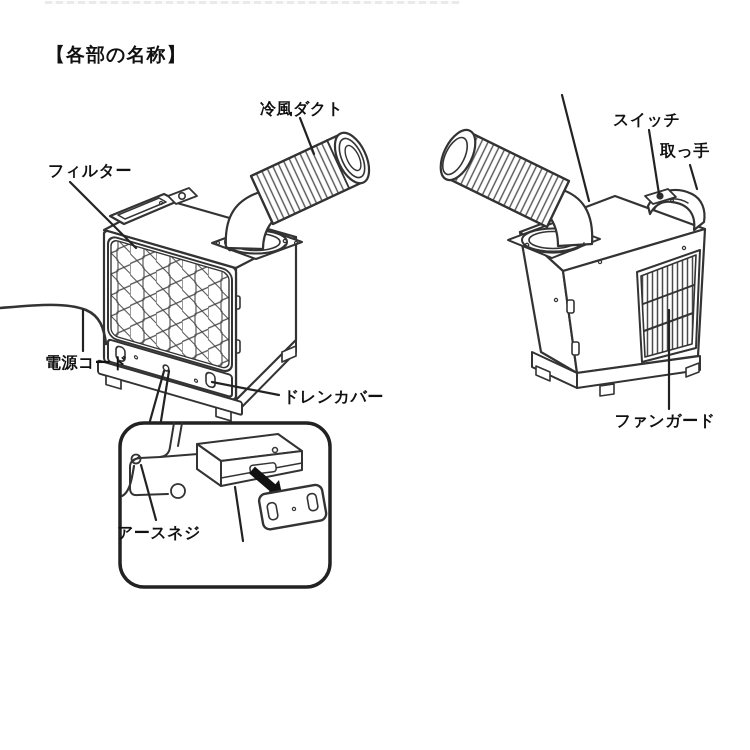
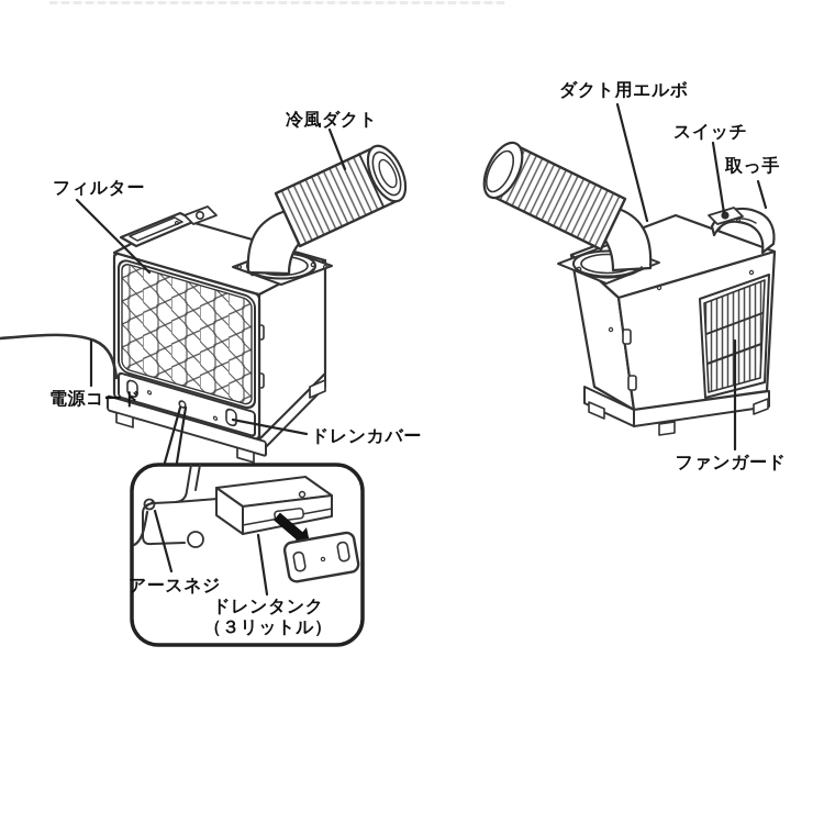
- 【各部の名称】
  冷風ダクト
+ ダクト用エルボ
  スイッチ
  取っ手
  フィルター
  電源コード
  ドレンカバー
  ファンガード
  アースネジ
+ ドレンタンク
+ （３リットル）
